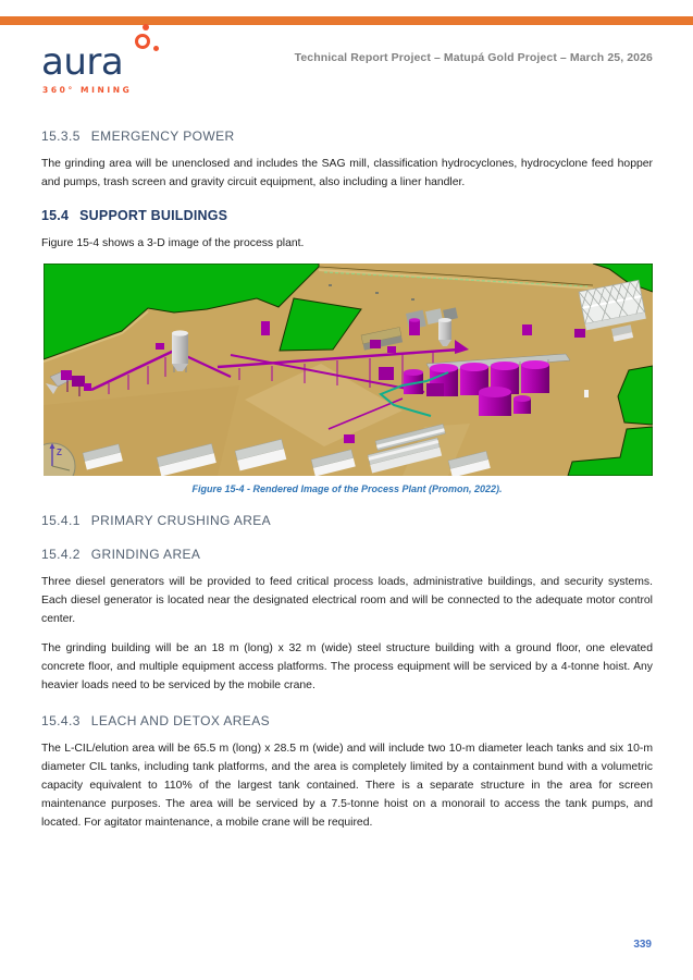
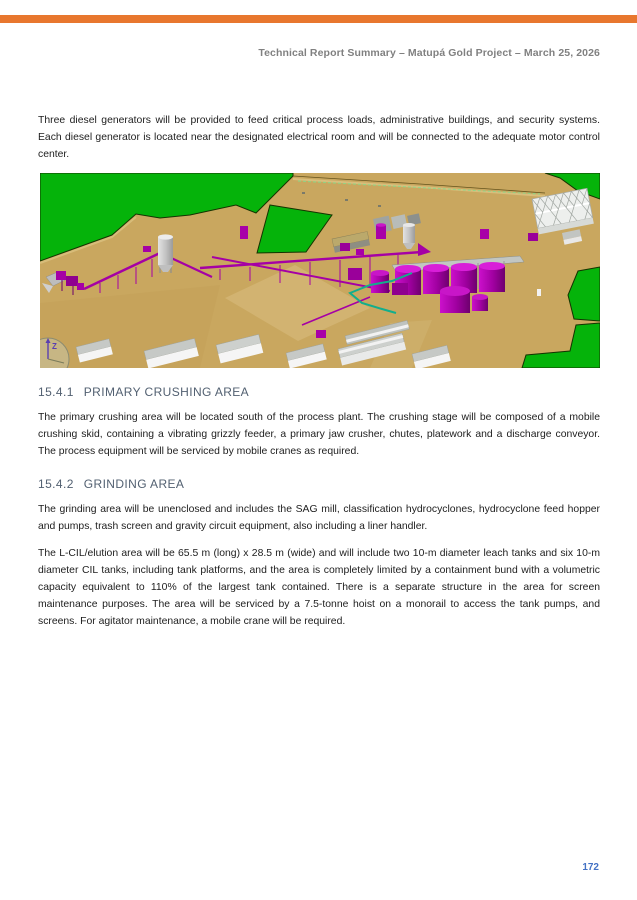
- aura
- 360° MINING
- Technical Report Project – Matupá Gold Project – March 25, 2026
+ Technical Report Summary – Matupá Gold Project – March 25, 2026
- 15.3.5 EMERGENCY POWER
- The grinding area will be unenclosed and includes the SAG mill, classification hydrocyclones, hydrocyclone feed hopper and pumps, trash screen and gravity circuit equipment, also including a liner handler.
+ Three diesel generators will be provided to feed critical process loads, administrative buildings, and security systems. Each diesel generator is located near the designated electrical room and will be connected to the adequate motor control center.
- 15.4 SUPPORT BUILDINGS
- Figure 15-4 shows a 3-D image of the process plant.
  Z
- Figure 15-4 - Rendered Image of the Process Plant (Promon, 2022).
  15.4.1 PRIMARY CRUSHING AREA
+ The primary crushing area will be located south of the process plant. The crushing stage will be composed of a mobile crushing skid, containing a vibrating grizzly feeder, a primary jaw crusher, chutes, platework and a discharge conveyor. The process equipment will be serviced by mobile cranes as required.
  15.4.2 GRINDING AREA
- Three diesel generators will be provided to feed critical process loads, administrative buildings, and security systems. Each diesel generator is located near the designated electrical room and will be connected to the adequate motor control center.
+ The grinding area will be unenclosed and includes the SAG mill, classification hydrocyclones, hydrocyclone feed hopper and pumps, trash screen and gravity circuit equipment, also including a liner handler.
- The grinding building will be an 18 m (long) x 32 m (wide) steel structure building with a ground floor, one elevated concrete floor, and multiple equipment access platforms. The process equipment will be serviced by a 4-tonne hoist. Any heavier loads need to be serviced by the mobile crane.
- 15.4.3 LEACH AND DETOX AREAS
- The L-CIL/elution area will be 65.5 m (long) x 28.5 m (wide) and will include two 10-m diameter leach tanks and six 10-m diameter CIL tanks, including tank platforms, and the area is completely limited by a containment bund with a volumetric capacity equivalent to 110% of the largest tank contained. There is a separate structure in the area for screen maintenance purposes. The area will be serviced by a 7.5-tonne hoist on a monorail to access the tank pumps, and located. For agitator maintenance, a mobile crane will be required.
+ The L-CIL/elution area will be 65.5 m (long) x 28.5 m (wide) and will include two 10-m diameter leach tanks and six 10-m diameter CIL tanks, including tank platforms, and the area is completely limited by a containment bund with a volumetric capacity equivalent to 110% of the largest tank contained. There is a separate structure in the area for screen maintenance purposes. The area will be serviced by a 7.5-tonne hoist on a monorail to access the tank pumps, and screens. For agitator maintenance, a mobile crane will be required.
- 339
+ 172
